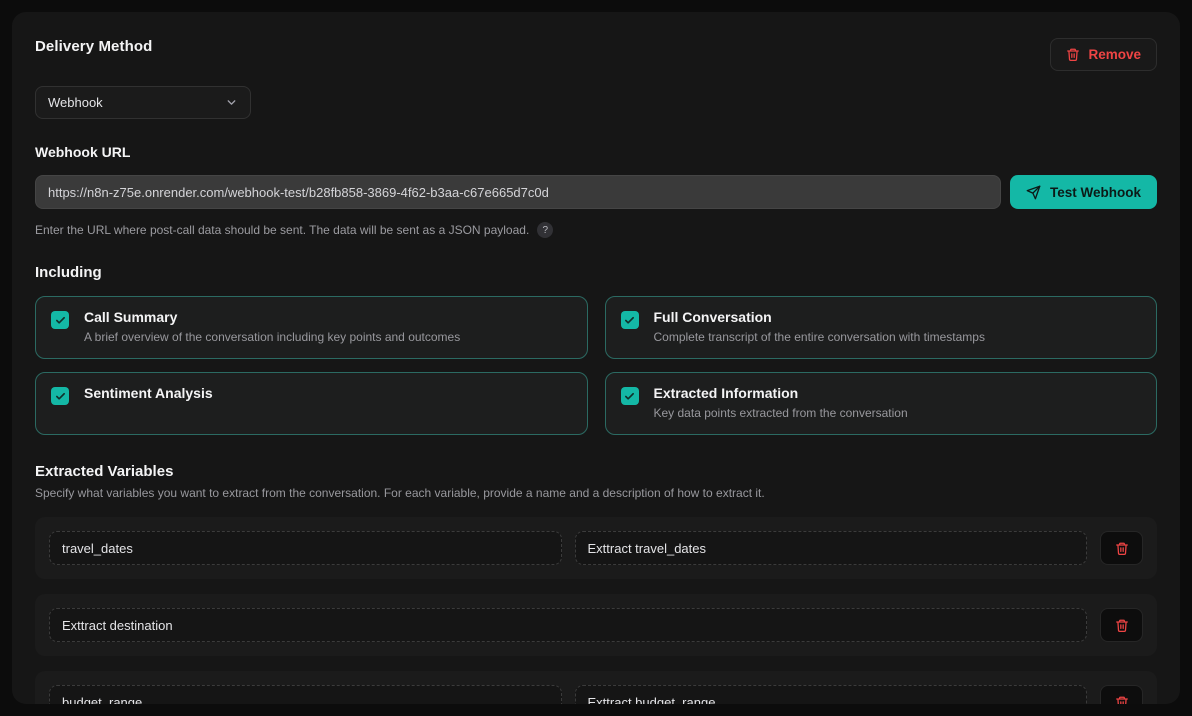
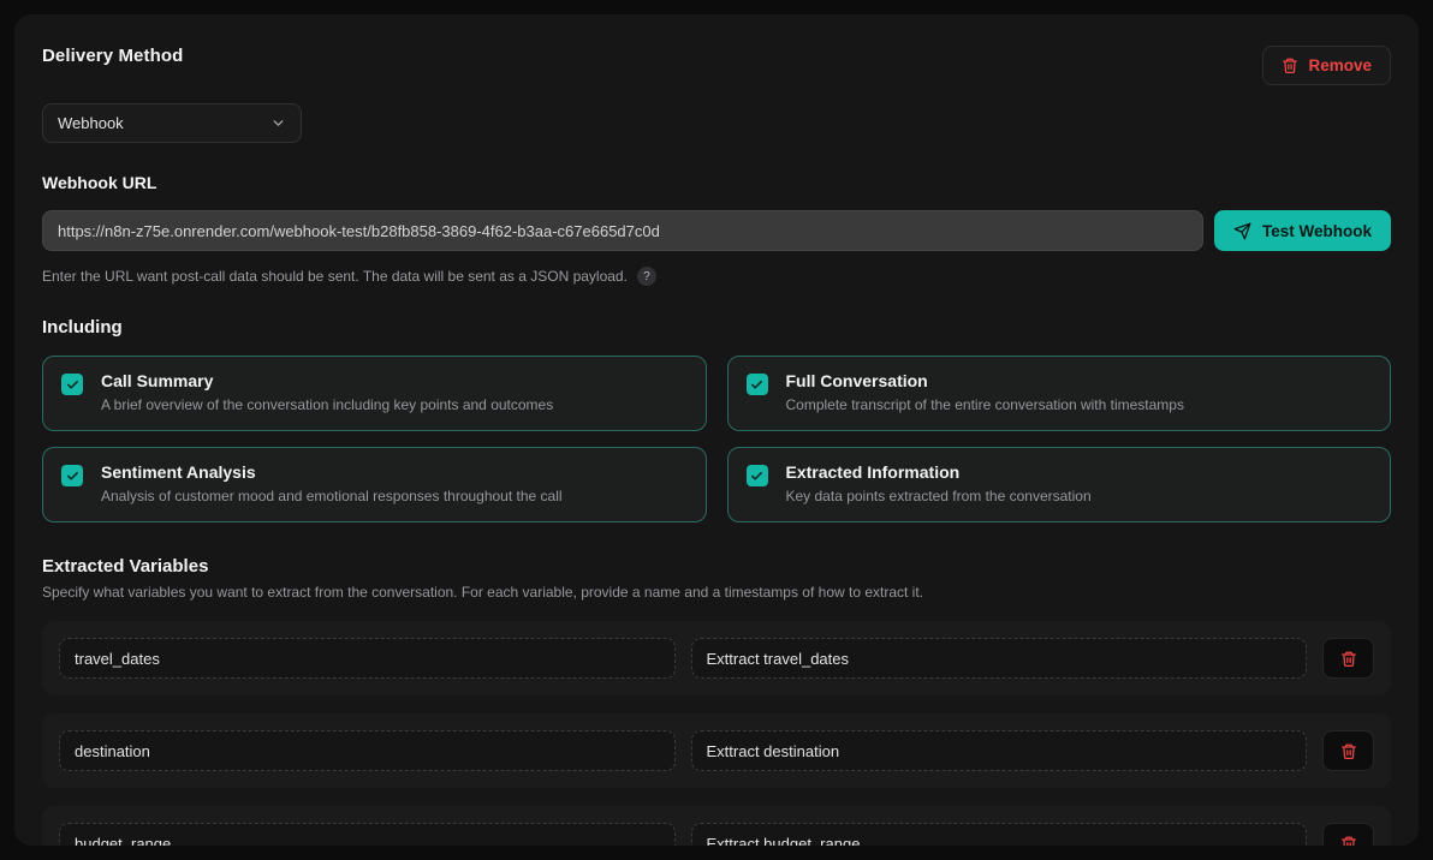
  Delivery Method
  Remove
  Webhook
  Webhook URL
  https://n8n-z75e.onrender.com/webhook-test/b28fb858-3869-4f62-b3aa-c67e665d7c0d
  Test Webhook
- Enter the URL where post-call data should be sent. The data will be sent as a JSON payload.
+ Enter the URL want post-call data should be sent. The data will be sent as a JSON payload.
  ?
  Including
  Call Summary
  A brief overview of the conversation including key points and outcomes
  Full Conversation
  Complete transcript of the entire conversation with timestamps
  Sentiment Analysis
+ Analysis of customer mood and emotional responses throughout the call
  Extracted Information
  Key data points extracted from the conversation
  Extracted Variables
- Specify what variables you want to extract from the conversation. For each variable, provide a name and a description of how to extract it.
+ Specify what variables you want to extract from the conversation. For each variable, provide a name and a timestamps of how to extract it.
  travel_dates
  Exttract travel_dates
+ destination
  Exttract destination
  budget_range
  Exttract budget_range
